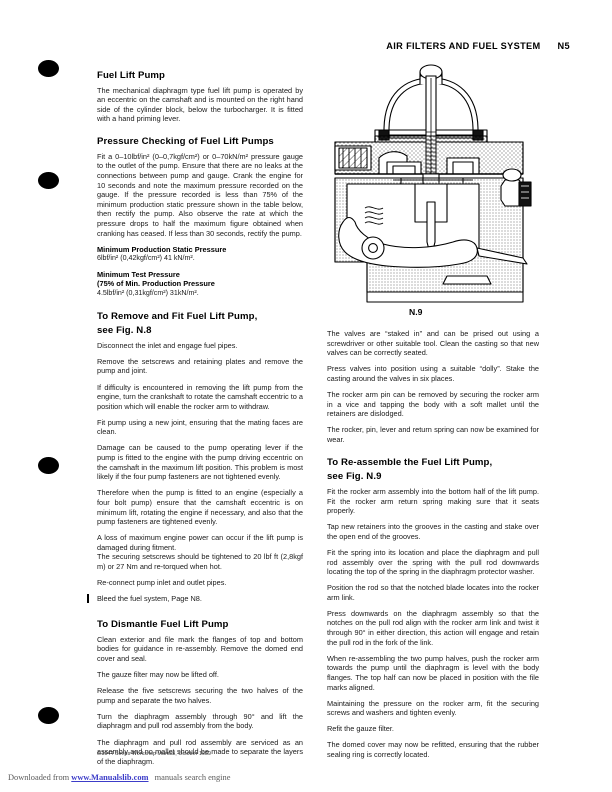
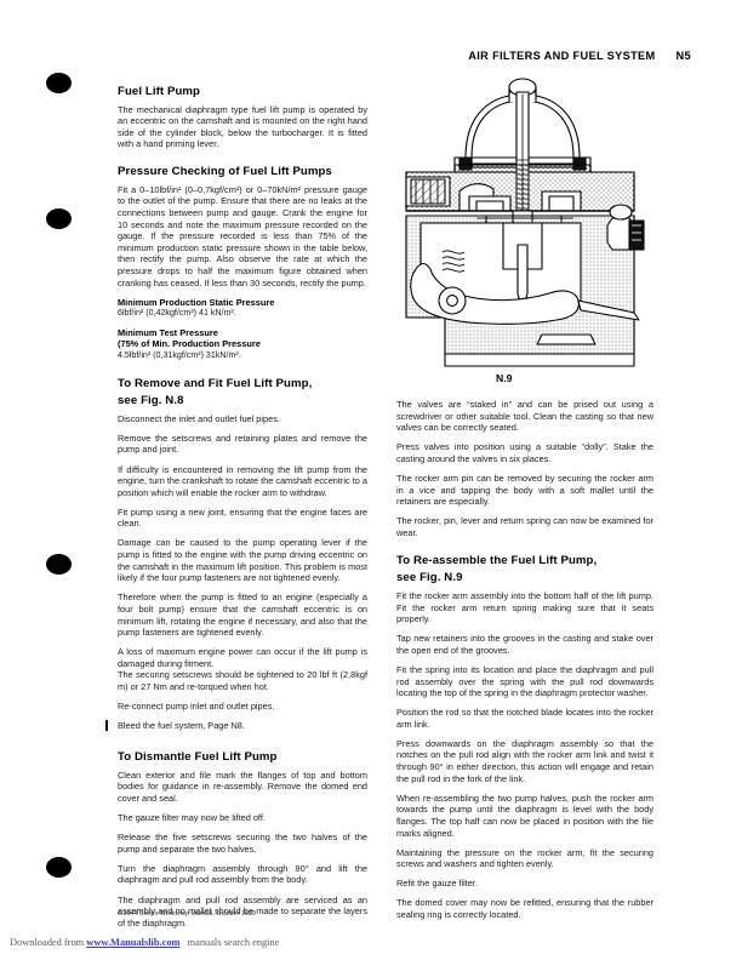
  AIR FILTERS AND FUEL SYSTEM N5
  N.9
  Fuel Lift Pump
  The mechanical diaphragm type fuel lift pump is operated by an eccentric on the camshaft and is mounted on the right hand side of the cylinder block, below the turbocharger. It is fitted with a hand priming lever.
  Pressure Checking of Fuel Lift Pumps
  Fit a 0–10lbf/in² (0–0,7kgf/cm²) or 0–70kN/m² pressure gauge to the outlet of the pump. Ensure that there are no leaks at the connections between pump and gauge. Crank the engine for 10 seconds and note the maximum pressure recorded on the gauge. If the pressure recorded is less than 75% of the minimum production static pressure shown in the table below, then rectify the pump. Also observe the rate at which the pressure drops to half the maximum figure obtained when cranking has ceased. If less than 30 seconds, rectify the pump.
  Minimum Production Static Pressure
  Minimum Test Pressure
  (75% of Min. Production Pressure
  4.5lbf/in² (0,31kgf/cm²) 31kN/m².
  To Remove and Fit Fuel Lift Pump,
  see Fig. N.8
- Disconnect the inlet and engage fuel pipes.
+ Disconnect the inlet and outlet fuel pipes.
  Remove the setscrews and retaining plates and remove the pump and joint.
  If difficulty is encountered in removing the lift pump from the engine, turn the crankshaft to rotate the camshaft eccentric to a position which will enable the rocker arm to withdraw.
- Fit pump using a new joint, ensuring that the mating faces are clean.
+ Fit pump using a new joint, ensuring that the engine faces are clean.
  Damage can be caused to the pump operating lever if the pump is fitted to the engine with the pump driving eccentric on the camshaft in the maximum lift position. This problem is most likely if the four pump fasteners are not tightened evenly.
  Therefore when the pump is fitted to an engine (especially a four bolt pump) ensure that the camshaft eccentric is on minimum lift, rotating the engine if necessary, and also that the pump fasteners are tightened evenly.
  A loss of maximum engine power can occur if the lift pump is damaged during fitment.
  The securing setscrews should be tightened to 20 lbf ft (2,8kgf m) or 27 Nm and re-torqued when hot.
  Re-connect pump inlet and outlet pipes.
  Bleed the fuel system, Page N8.
  To Dismantle Fuel Lift Pump
  Clean exterior and file mark the flanges of top and bottom bodies for guidance in re-assembly. Remove the domed end cover and seal.
  The gauze filter may now be lifted off.
  Release the five setscrews securing the two halves of the pump and separate the two halves.
  Turn the diaphragm assembly through 90° and lift the diaphragm and pull rod assembly from the body.
  The diaphragm and pull rod assembly are serviced as an assembly and no mallet should be made to separate the layers of the diaphragm.
  The valves are “staked in” and can be prised out using a screwdriver or other suitable tool. Clean the casting so that new valves can be correctly seated.
  Press valves into position using a suitable “dolly”. Stake the casting around the valves in six places.
- The rocker arm pin can be removed by securing the rocker arm in a vice and tapping the body with a soft mallet until the retainers are dislodged.
+ The rocker arm pin can be removed by securing the rocker arm in a vice and tapping the body with a soft mallet until the retainers are especially.
  The rocker, pin, lever and return spring can now be examined for wear.
  To Re-assemble the Fuel Lift Pump,
  see Fig. N.9
  Fit the rocker arm assembly into the bottom half of the lift pump. Fit the rocker arm return spring making sure that it seats properly.
  Tap new retainers into the grooves in the casting and stake over the open end of the grooves.
  Fit the spring into its location and place the diaphragm and pull rod assembly over the spring with the pull rod downwards locating the top of the spring in the diaphragm protector washer.
  Position the rod so that the notched blade locates into the rocker arm link.
  Press downwards on the diaphragm assembly so that the notches on the pull rod align with the rocker arm link and twist it through 90° in either direction, this action will engage and retain the pull rod in the fork of the link.
  When re-assembling the two pump halves, push the rocker arm towards the pump until the diaphragm is level with the body flanges. The top half can now be placed in position with the file marks aligned.
  Maintaining the pressure on the rocker arm, fit the securing screws and washers and tighten evenly.
  Refit the gauze filter.
  The domed cover may now be refitted, ensuring that the rubber sealing ring is correctly located.
  Downloaded from www.Manualslib.com manuals search engine
